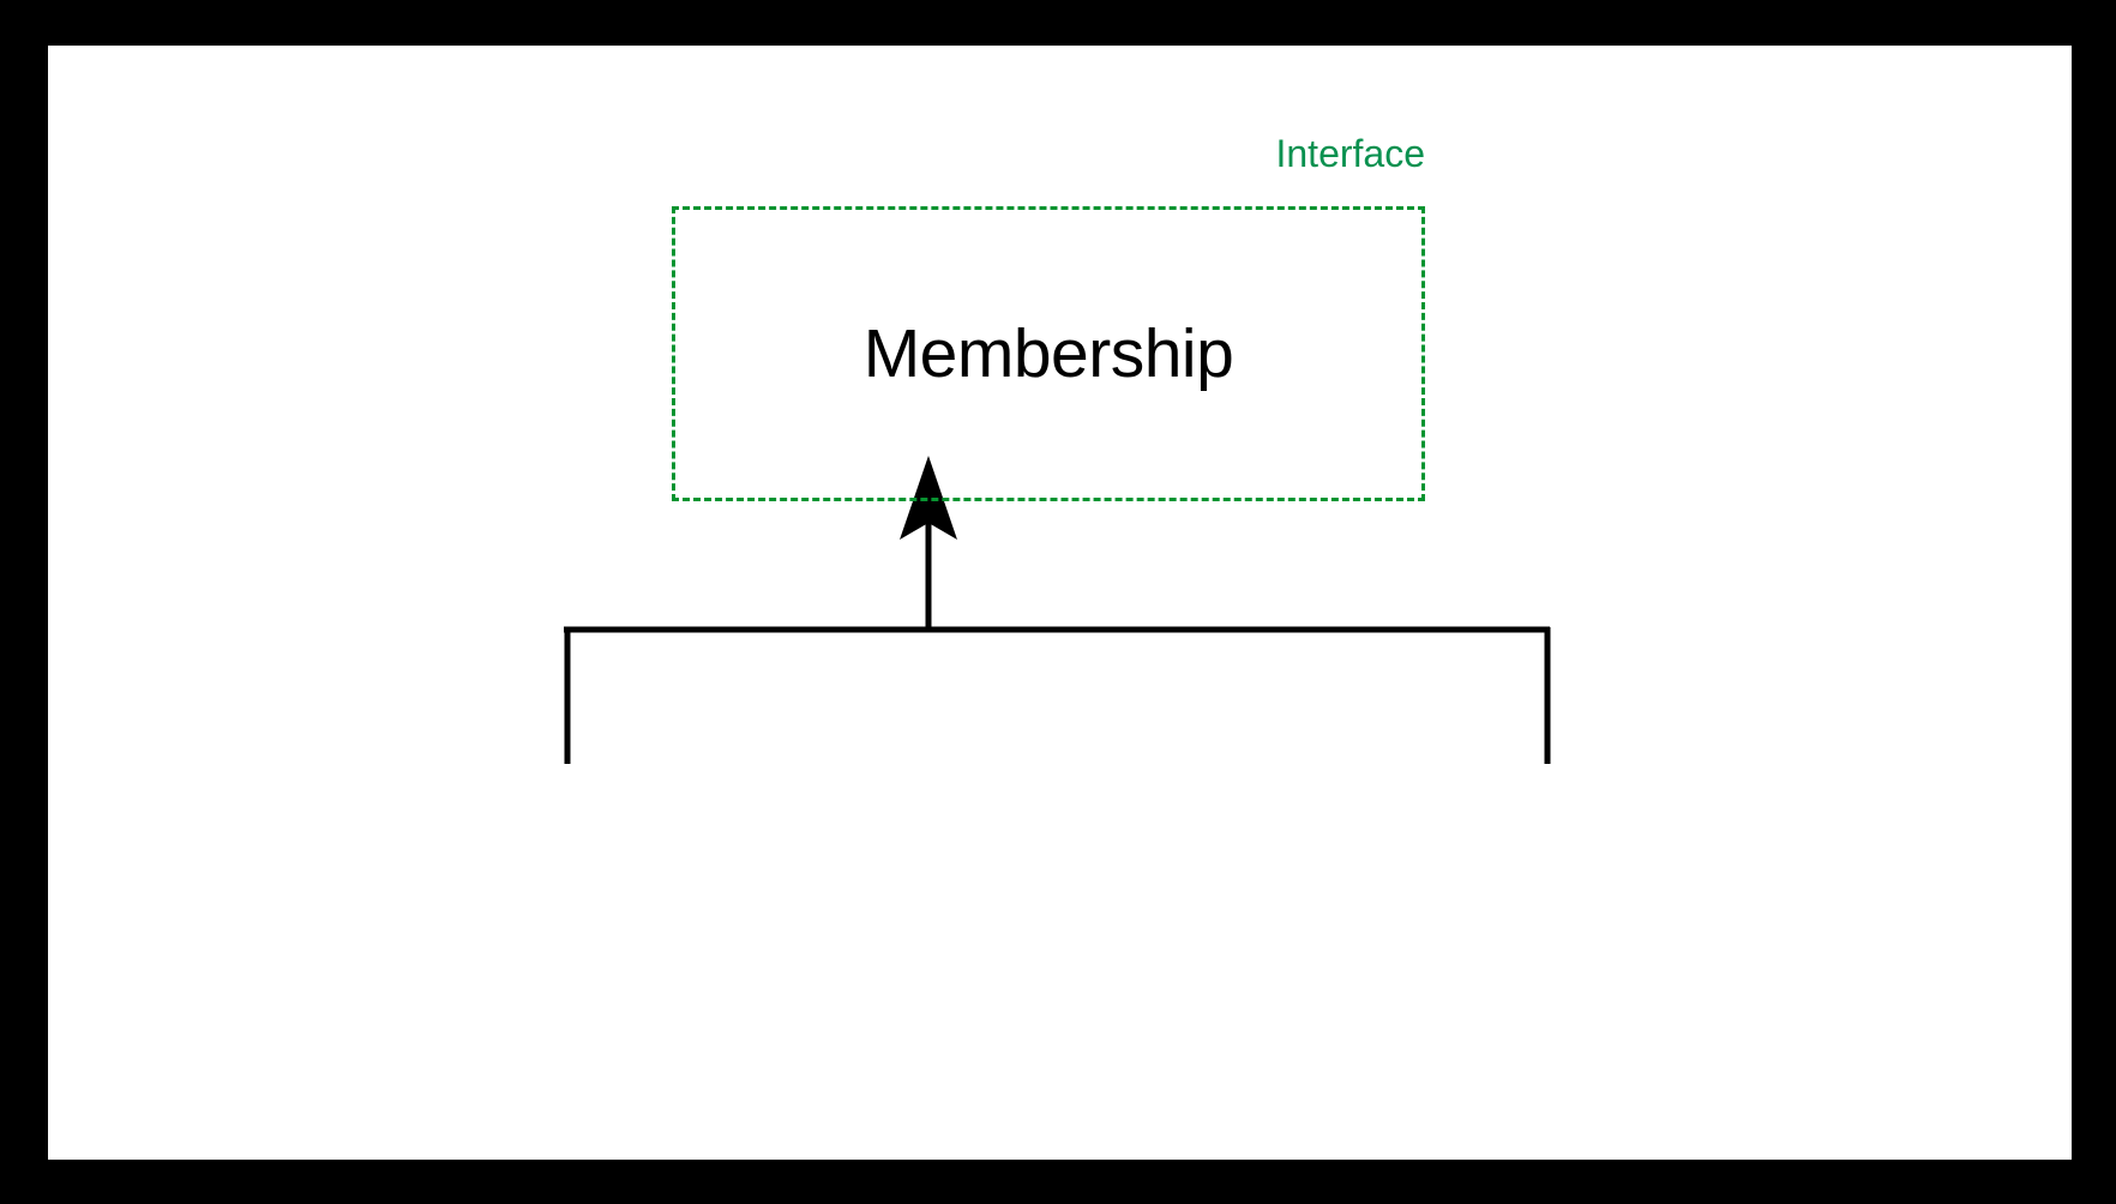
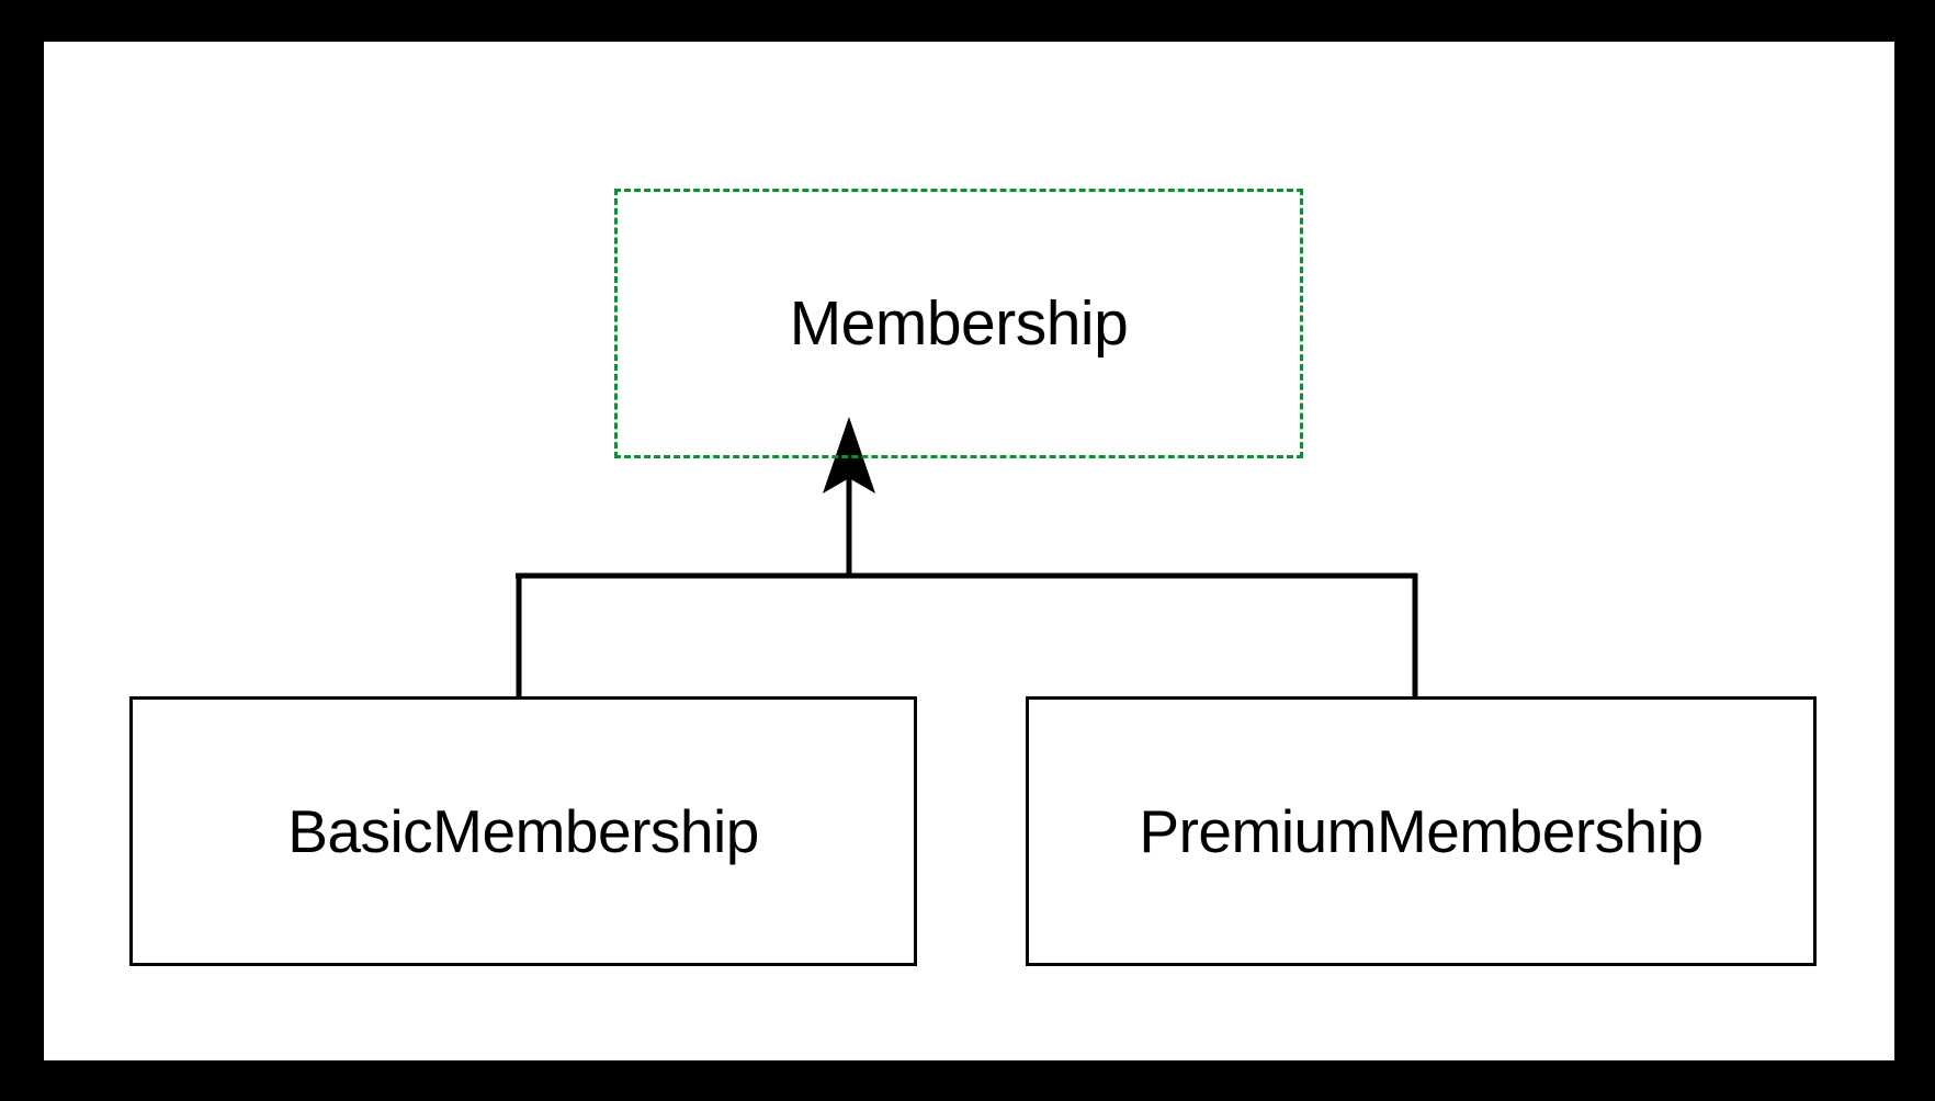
- Interface
  Membership
+ BasicMembership
+ PremiumMembership
